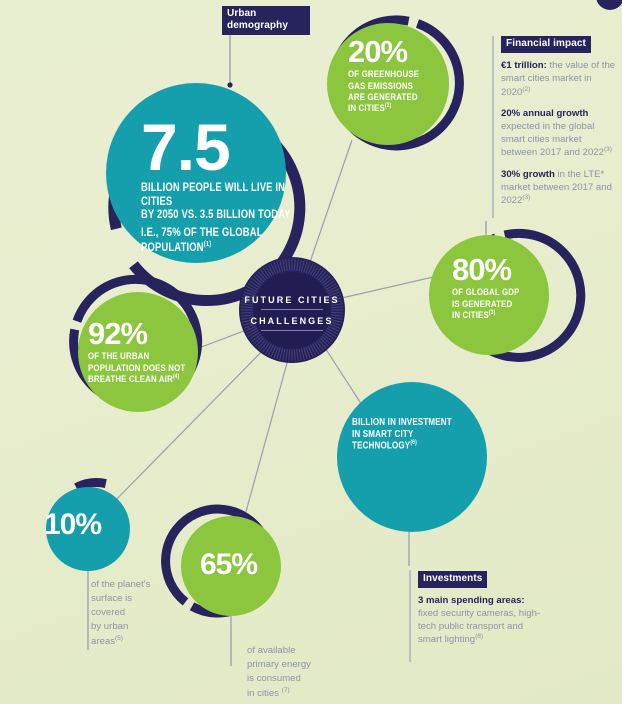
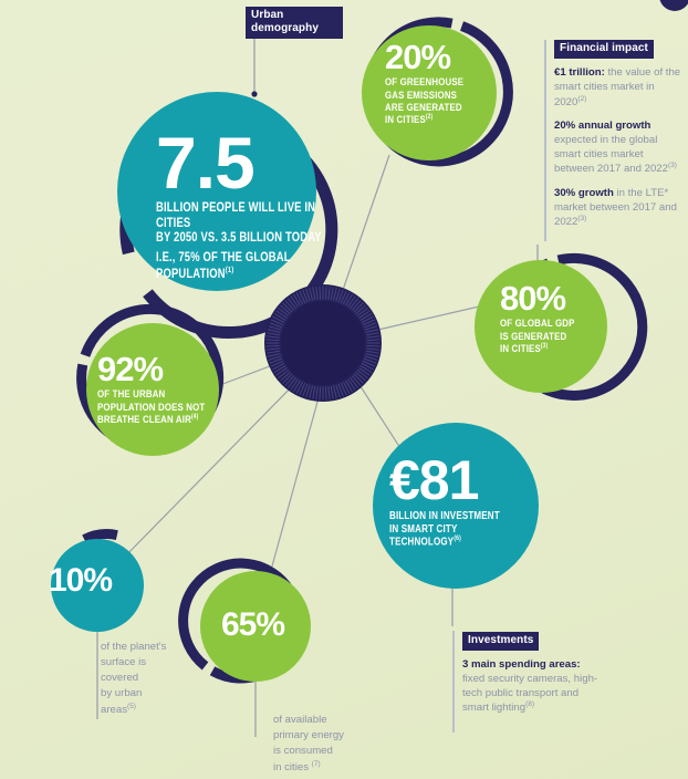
  Urban demography
  7.5
  BILLION PEOPLE WILL LIVE IN CITIES
  BY 2050 VS. 3.5 BILLION TODAY
  I.E., 75% OF THE GLOBAL
  POPULATION(1)
  20%
  OF GREENHOUSE
  GAS EMISSIONS
  ARE GENERATED
  IN CITIES
  80%
  OF GLOBAL GDP
  IS GENERATED
  IN CITIES
  92%
  OF THE URBAN
  POPULATION DOES NOT
  BREATHE CLEAN AIR
+ €81
  BILLION IN INVESTMENT
  IN SMART CITY
  TECHNOLOGY
  10%
  65%
- FUTURE CITIES
- CHALLENGES
  of the planet's
  surface is
  covered
  by urban
  of available
  primary energy
  is consumed
  in cities
  Financial impact
  €1 trillion: the value of the smart cities market in 2020
  20% annual growth expected in the global smart cities market between 2017 and 2022
  30% growth in the LTE* market between 2017 and 2022
  Investments
  3 main spending areas: fixed security cameras, high-tech public transport and smart lighting
